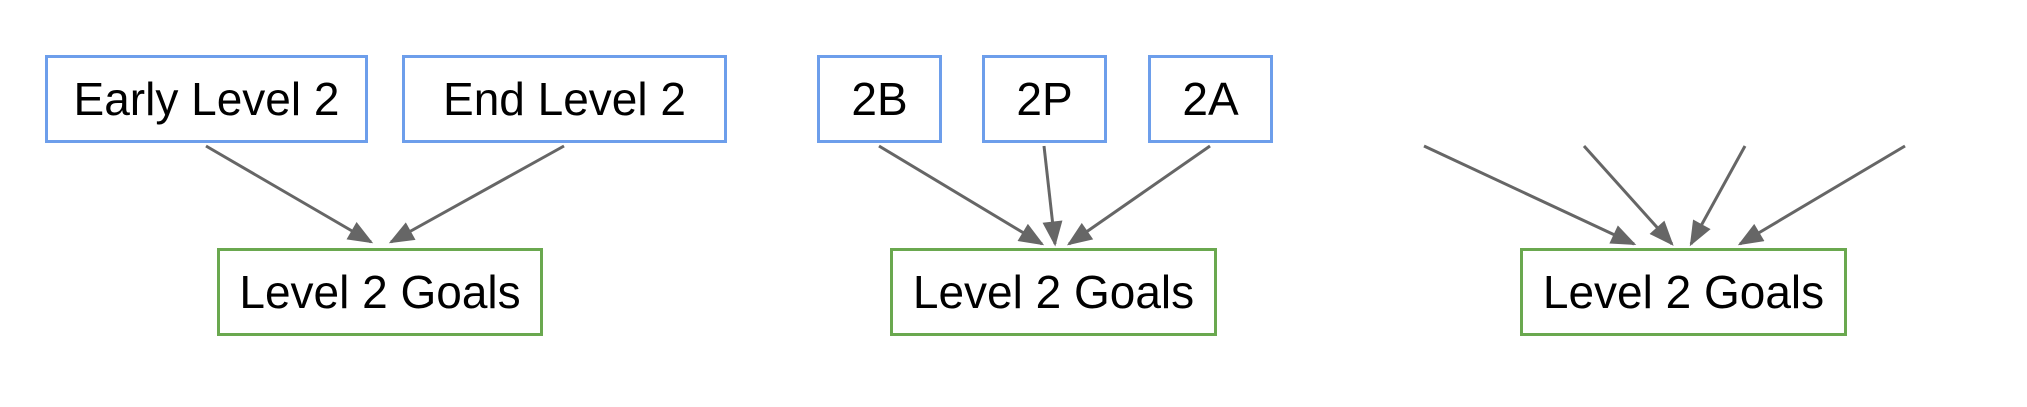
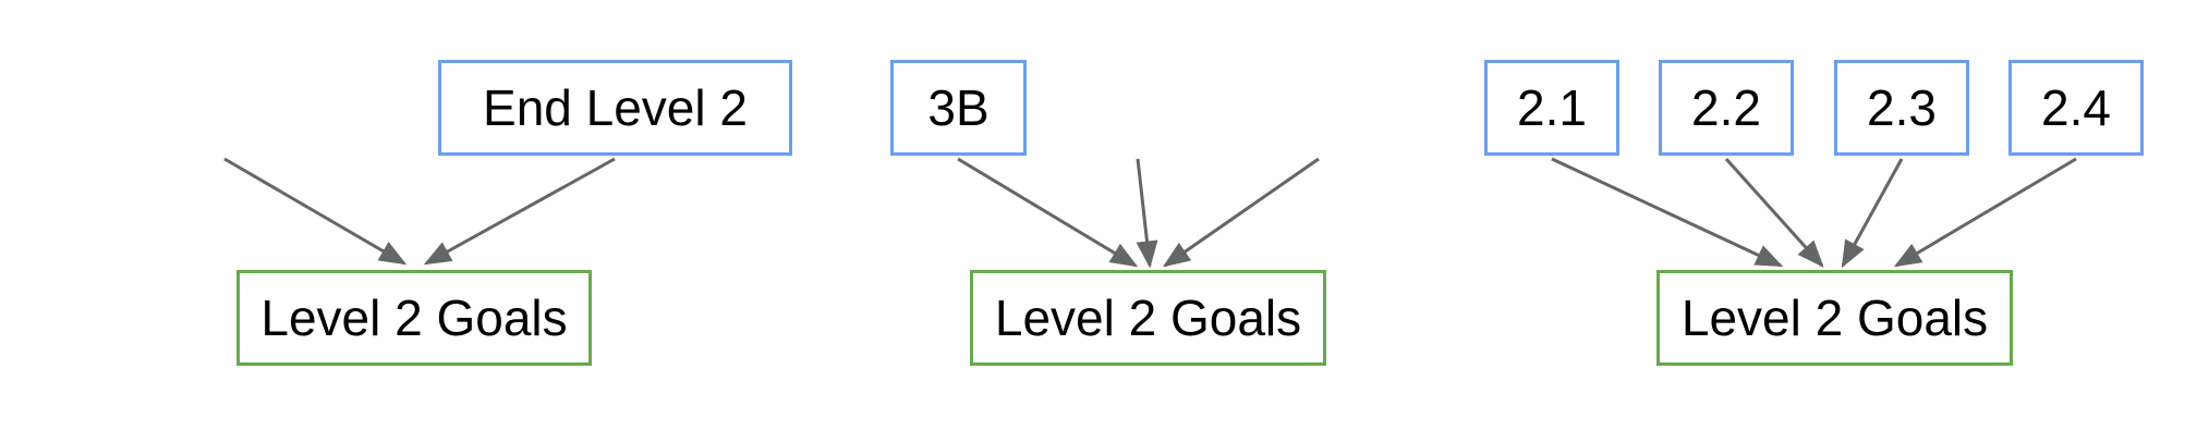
- Early Level 2
  End Level 2
  Level 2 Goals
- 2B
+ 3B
- 2P
- 2A
  Level 2 Goals
+ 2.1
+ 2.2
+ 2.3
+ 2.4
  Level 2 Goals
